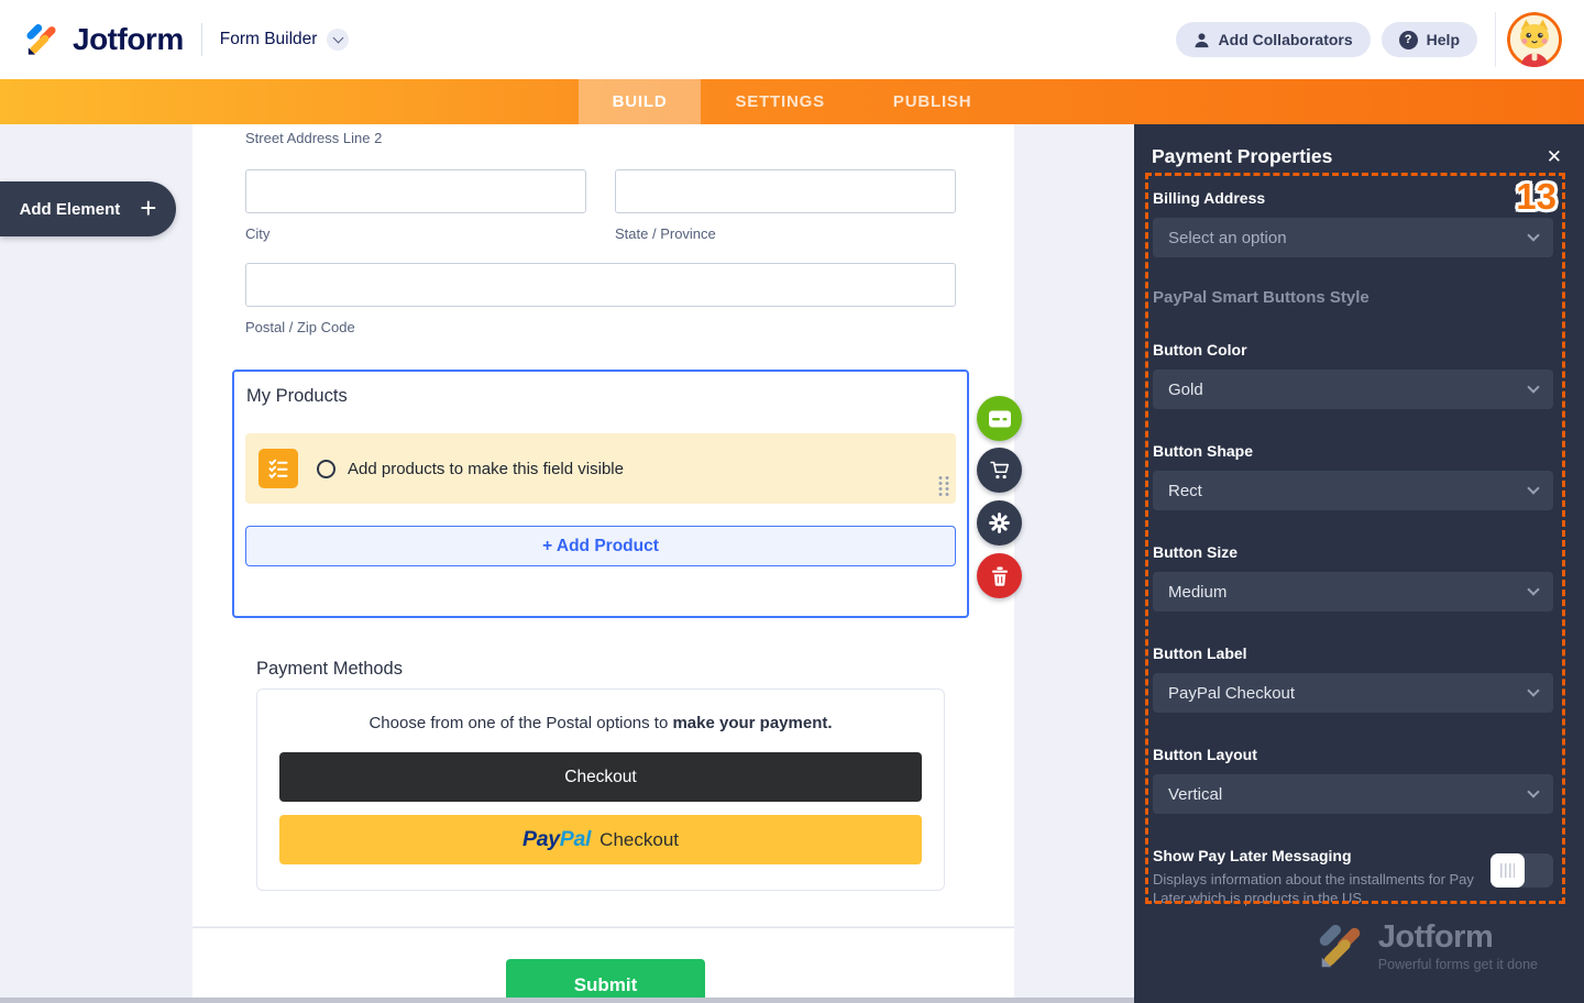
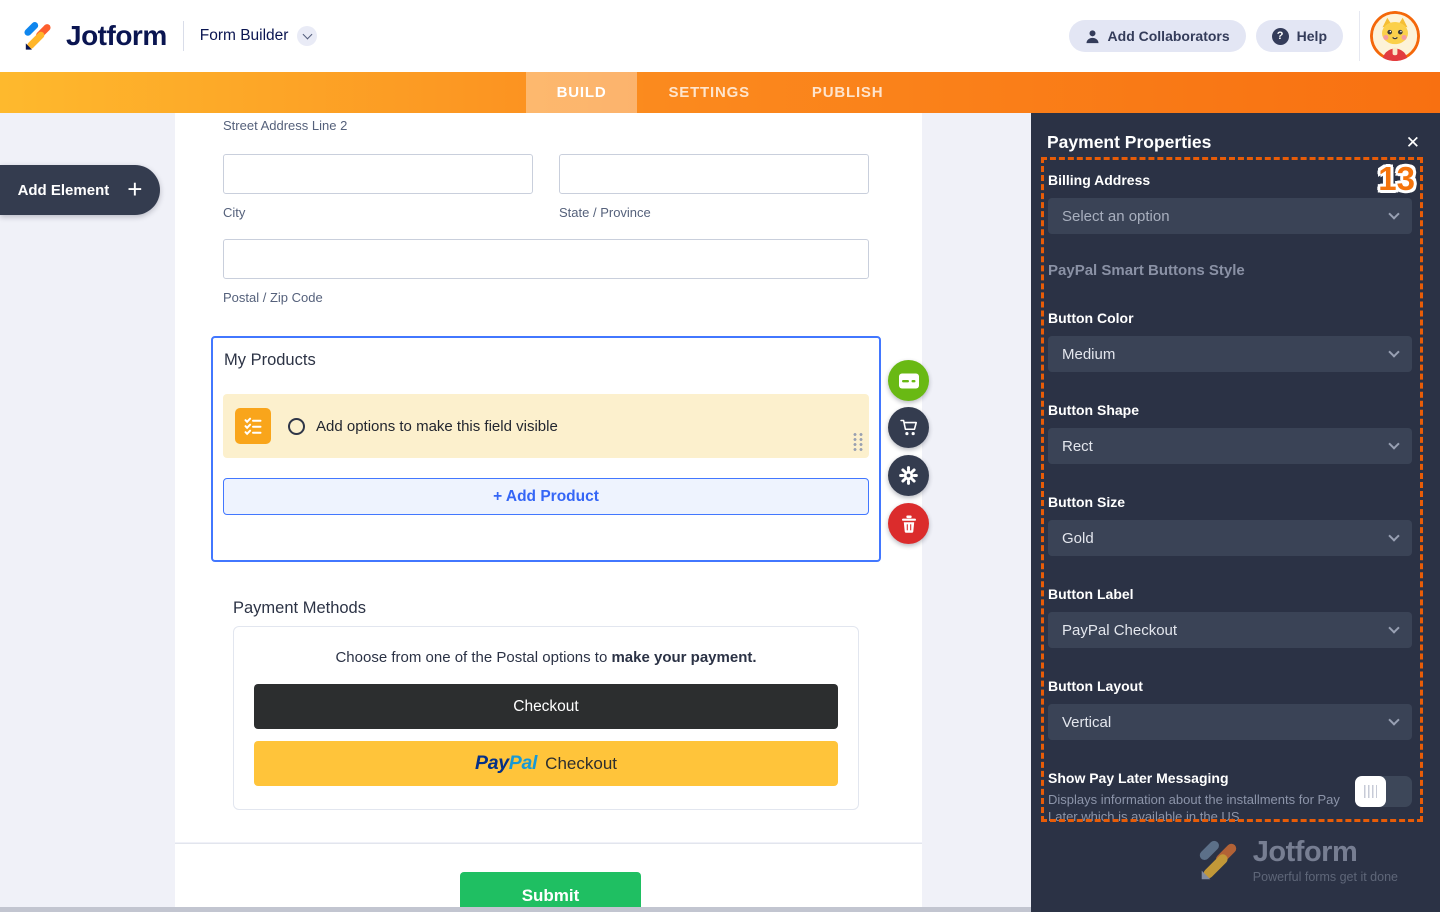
  Jotform
  Form Builder
  Add Collaborators
  ?
  Help
  BUILD
  SETTINGS
  PUBLISH
  Add Element
  +
  Street Address Line 2
  City
  State / Province
  Postal / Zip Code
  My Products
- Add products to make this field visible
+ Add options to make this field visible
  + Add Product
  Payment Methods
  Choose from one of the Postal options to make your payment.
  Checkout
  Pay
  Pal
  Checkout
  Submit
  Payment Properties
  ✕
  13
  Billing Address
  Select an option
  PayPal Smart Buttons Style
  Button Color
- Gold
+ Medium
  Button Shape
  Rect
  Button Size
- Medium
+ Gold
  Button Label
  PayPal Checkout
  Button Layout
  Vertical
  Show Pay Later Messaging
- Displays information about the installments for Pay Later which is products in the US.
+ Displays information about the installments for Pay Later which is available in the US.
  Jotform
  Powerful forms get it done
